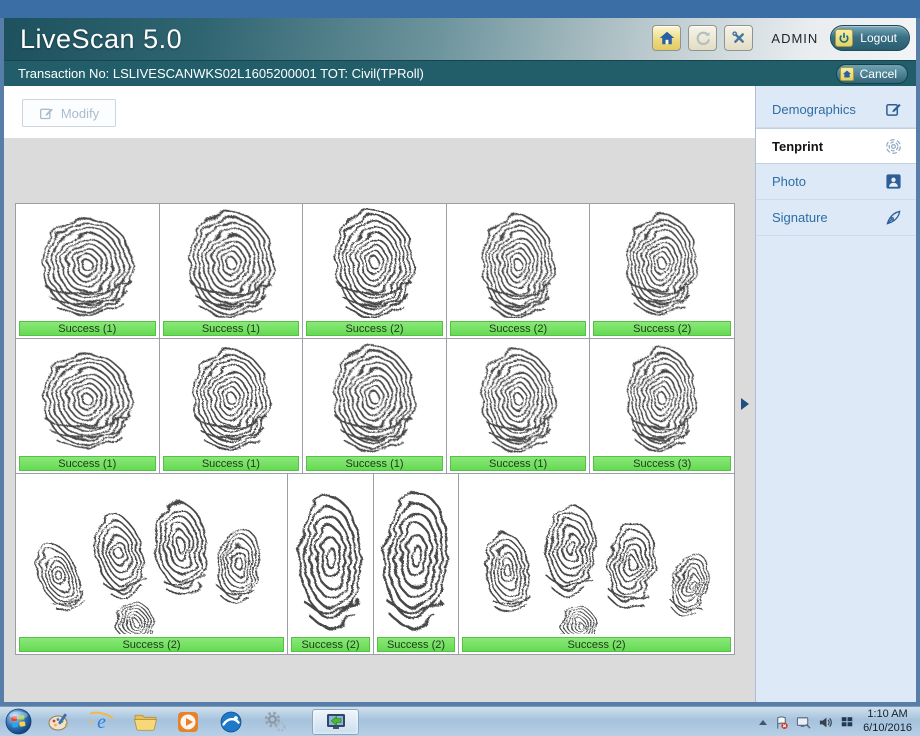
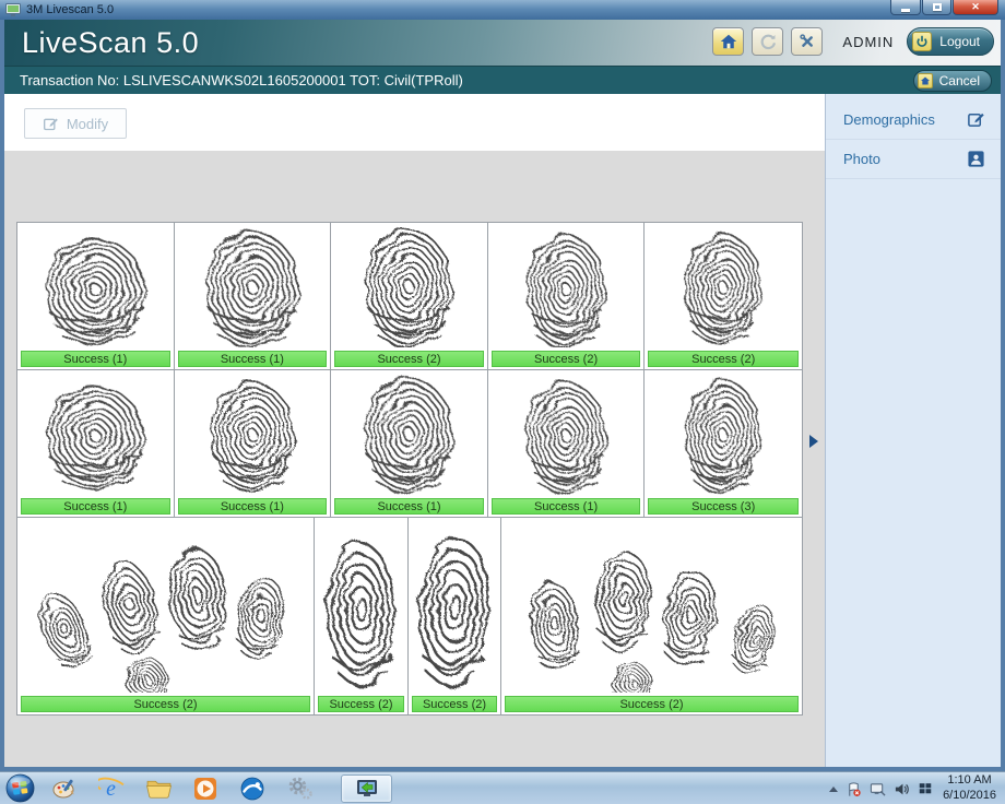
+ 3M Livescan 5.0
+ ✕
  LiveScan 5.0
  ADMIN
  Logout
  Transaction No: LSLIVESCANWKS02L1605200001 TOT: Civil(TPRoll)
  Cancel
  Modify
  Success (1)
  Success (1)
  Success (2)
  Success (2)
  Success (2)
  Success (1)
  Success (1)
  Success (1)
  Success (1)
  Success (3)
  Success (2)
  Success (2)
  Success (2)
  Success (2)
  Demographics
- Tenprint
  Photo
- Signature
  e
  1:10 AM
  6/10/2016
